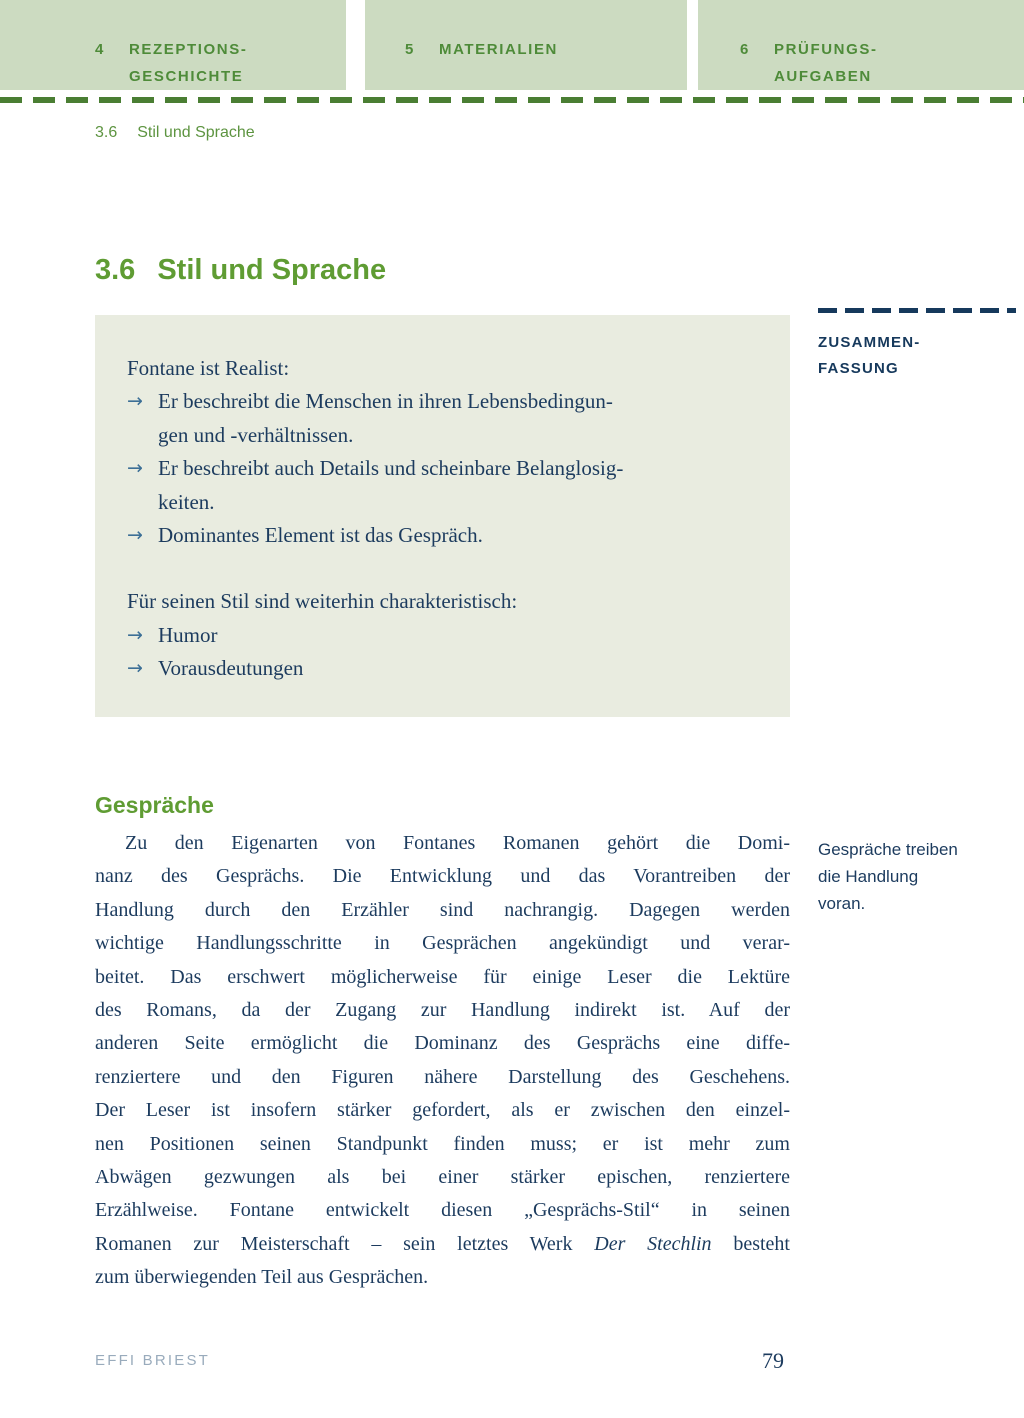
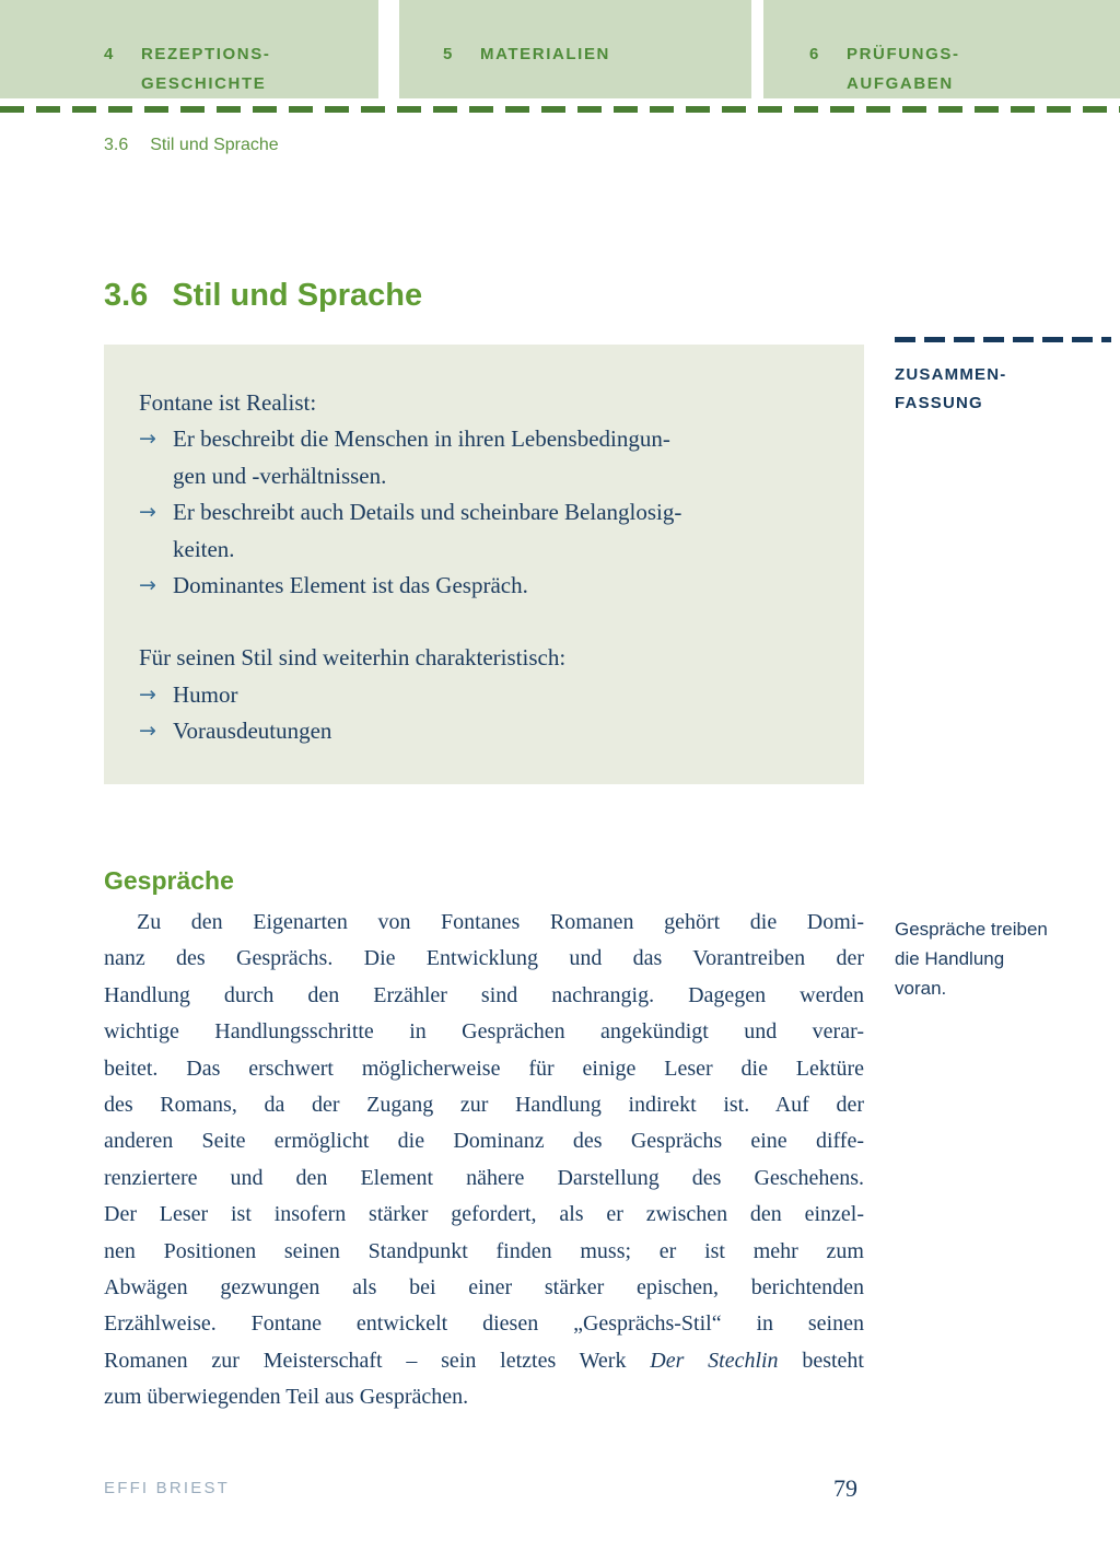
  4
  REZEPTIONS-
  GESCHICHTE
  5
  MATERIALIEN
  6
  PRÜFUNGS-
  AUFGABEN
  3.6
  Stil und Sprache
  3.6
  Stil und Sprache
  Fontane ist Realist:
  →
  Er beschreibt die Menschen in ihren Lebensbedingun-
  gen und -verhältnissen.
  →
  Er beschreibt auch Details und scheinbare Belanglosig-
  keiten.
  →
  Dominantes Element ist das Gespräch.
  Für seinen Stil sind weiterhin charakteristisch:
  →
  Humor
  →
  Vorausdeutungen
  ZUSAMMEN-
  FASSUNG
  Gespräche
  Zu den Eigenarten von Fontanes Romanen gehört die Domi-
  nanz des Gesprächs. Die Entwicklung und das Vorantreiben der
  Handlung durch den Erzähler sind nachrangig. Dagegen werden
  wichtige Handlungsschritte in Gesprächen angekündigt und verar-
  beitet. Das erschwert möglicherweise für einige Leser die Lektüre
  des Romans, da der Zugang zur Handlung indirekt ist. Auf der
  anderen Seite ermöglicht die Dominanz des Gesprächs eine diffe-
- renziertere und den Figuren nähere Darstellung des Geschehens.
+ renziertere und den Element nähere Darstellung des Geschehens.
  Der Leser ist insofern stärker gefordert, als er zwischen den einzel-
  nen Positionen seinen Standpunkt finden muss; er ist mehr zum
- Abwägen gezwungen als bei einer stärker epischen, renziertere
+ Abwägen gezwungen als bei einer stärker epischen, berichtenden
  Erzählweise. Fontane entwickelt diesen „Gesprächs-Stil“ in seinen
  Romanen zur Meisterschaft – sein letztes Werk Der Stechlin besteht
  zum überwiegenden Teil aus Gesprächen.
  Gespräche treiben
  die Handlung
  voran.
  EFFI BRIEST
  79
